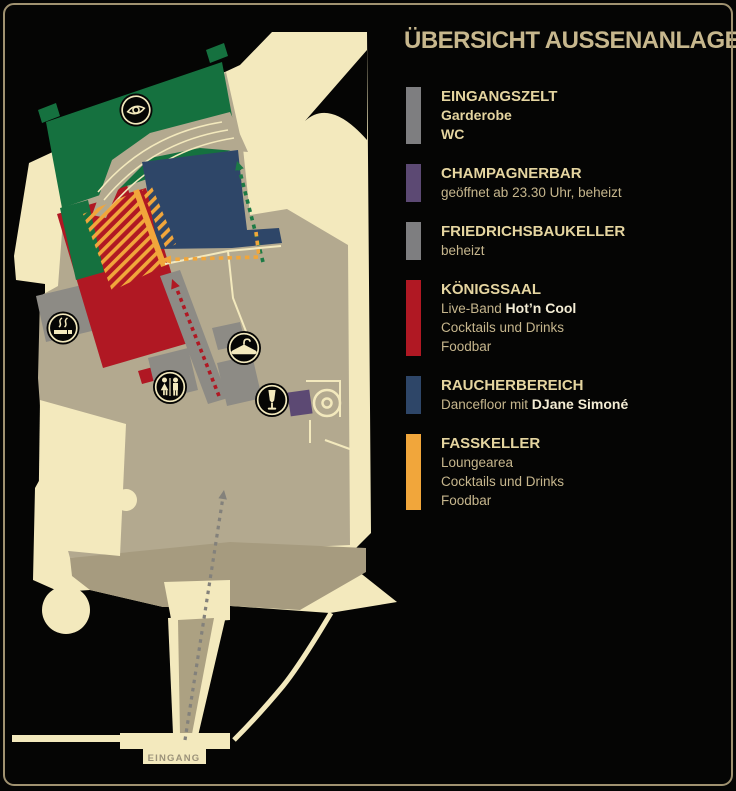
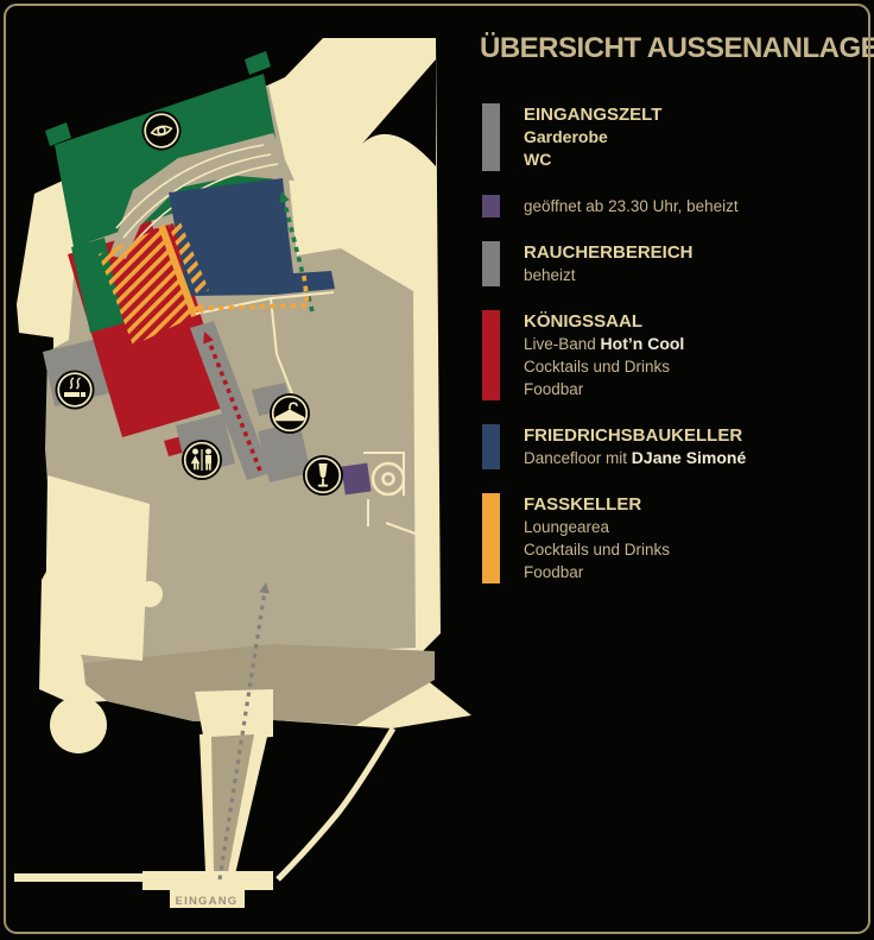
  EINGANG
  ÜBERSICHT AUSSENANLAG
  EINGANGSZELT
  Garderobe
  WC
- CHAMPAGNERBAR
  geöffnet ab 23.30 Uhr, beheizt
- FRIEDRICHSBAUKELLER
+ RAUCHERBEREICH
  beheizt
  KÖNIGSSAAL
  Live-Band Hot’n Cool
  Cocktails und Drinks
  Foodbar
- RAUCHERBEREICH
+ FRIEDRICHSBAUKELLER
  Dancefloor mit DJane Simoné
  FASSKELLER
  Loungearea
  Cocktails und Drinks
  Foodbar
